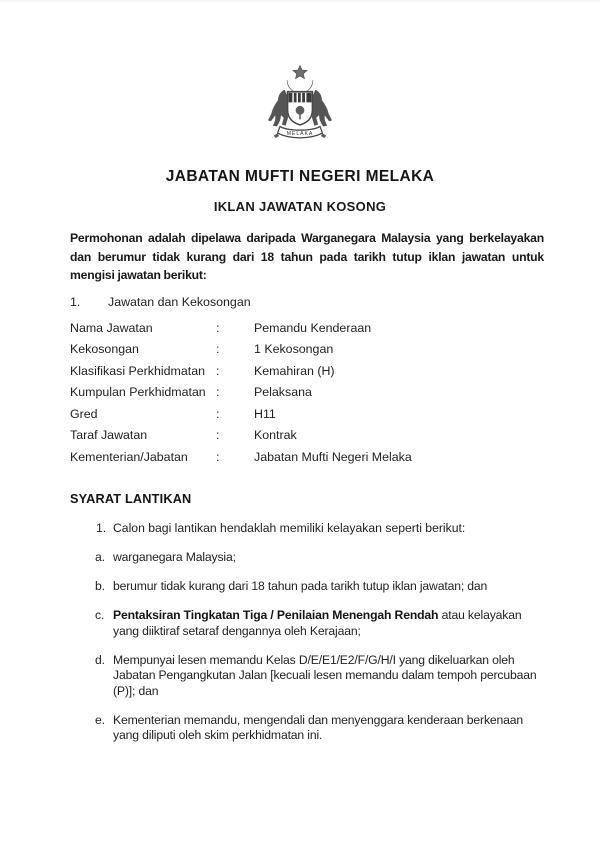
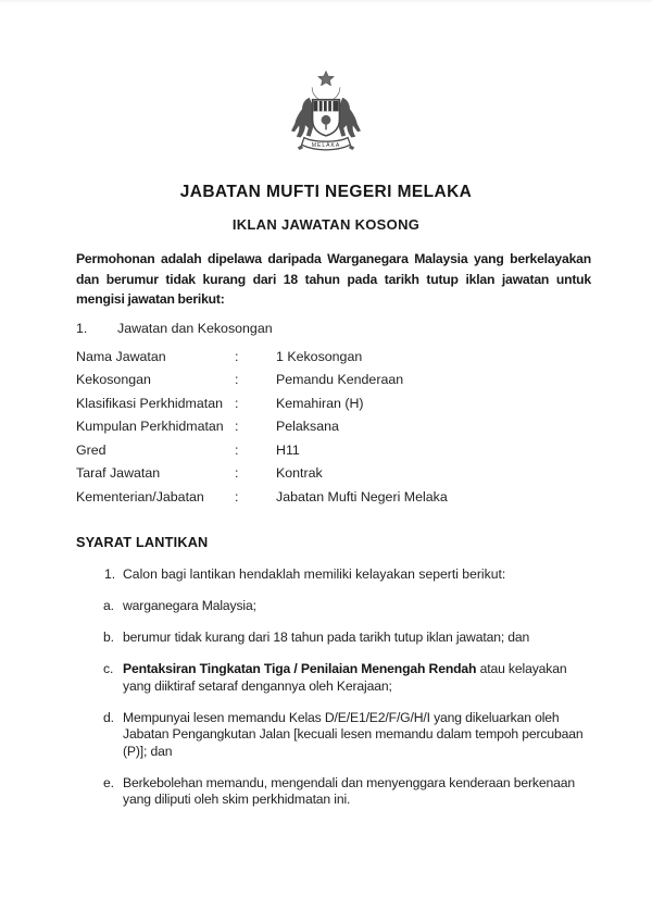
  JABATAN MUFTI NEGERI MELAKA
  IKLAN JAWATAN KOSONG
  Permohonan adalah dipelawa daripada Warganegara Malaysia yang berkelayakan dan berumur tidak kurang dari 18 tahun pada tarikh tutup iklan jawatan untuk mengisi jawatan berikut:
  1.
  Jawatan dan Kekosongan
  Nama Jawatan
  :
- Pemandu Kenderaan
+ 1 Kekosongan
  Kekosongan
  :
- 1 Kekosongan
+ Pemandu Kenderaan
  Klasifikasi Perkhidmatan
  :
  Kemahiran (H)
  Kumpulan Perkhidmatan
  :
  Pelaksana
  Gred
  :
  H11
  Taraf Jawatan
  :
  Kontrak
  Kementerian/Jabatan
  :
  Jabatan Mufti Negeri Melaka
  SYARAT LANTIKAN
  1.
  Calon bagi lantikan hendaklah memiliki kelayakan seperti berikut:
  a.
  warganegara Malaysia;
  b.
  berumur tidak kurang dari 18 tahun pada tarikh tutup iklan jawatan; dan
  c.
  Pentaksiran Tingkatan Tiga / Penilaian Menengah Rendah atau kelayakan yang diiktiraf setaraf dengannya oleh Kerajaan;
  d.
  Mempunyai lesen memandu Kelas D/E/E1/E2/F/G/H/I yang dikeluarkan oleh Jabatan Pengangkutan Jalan [kecuali lesen memandu dalam tempoh percubaan (P)]; dan
  e.
- Kementerian memandu, mengendali dan menyenggara kenderaan berkenaan yang diliputi oleh skim perkhidmatan ini.
+ Berkebolehan memandu, mengendali dan menyenggara kenderaan berkenaan yang diliputi oleh skim perkhidmatan ini.
